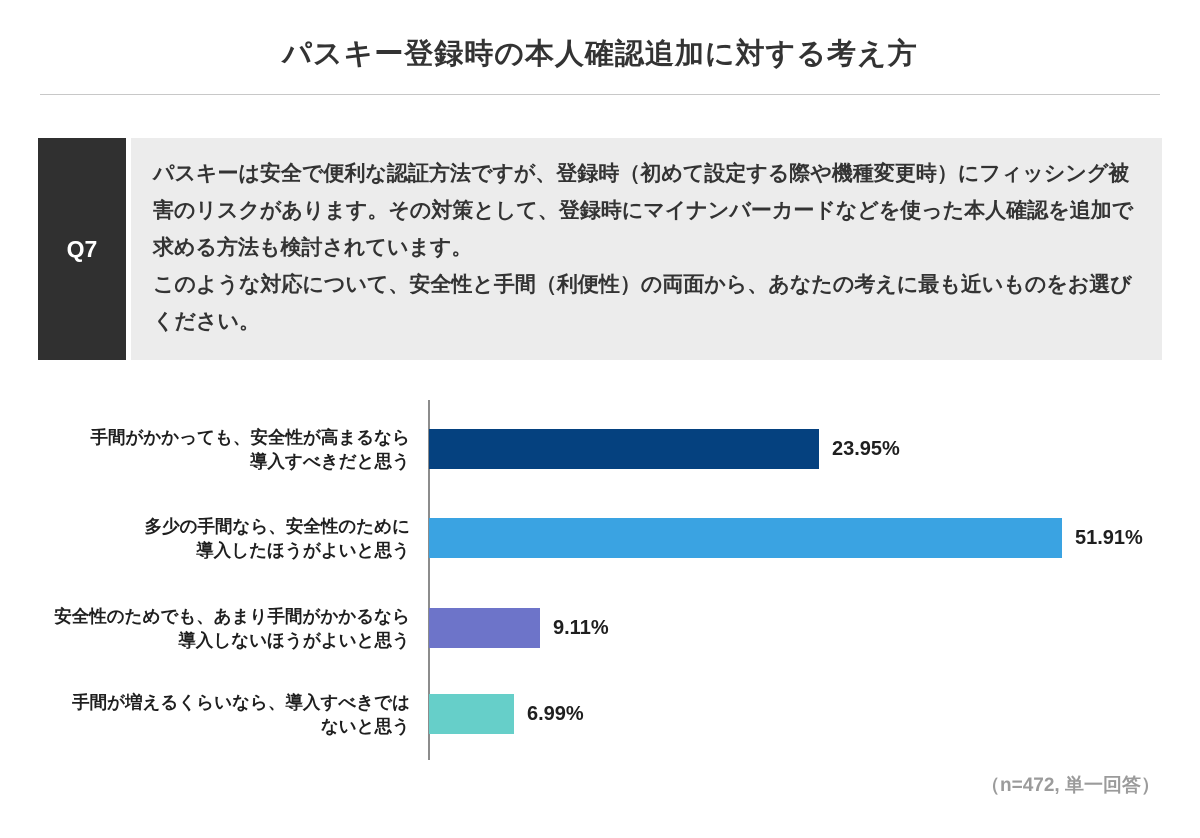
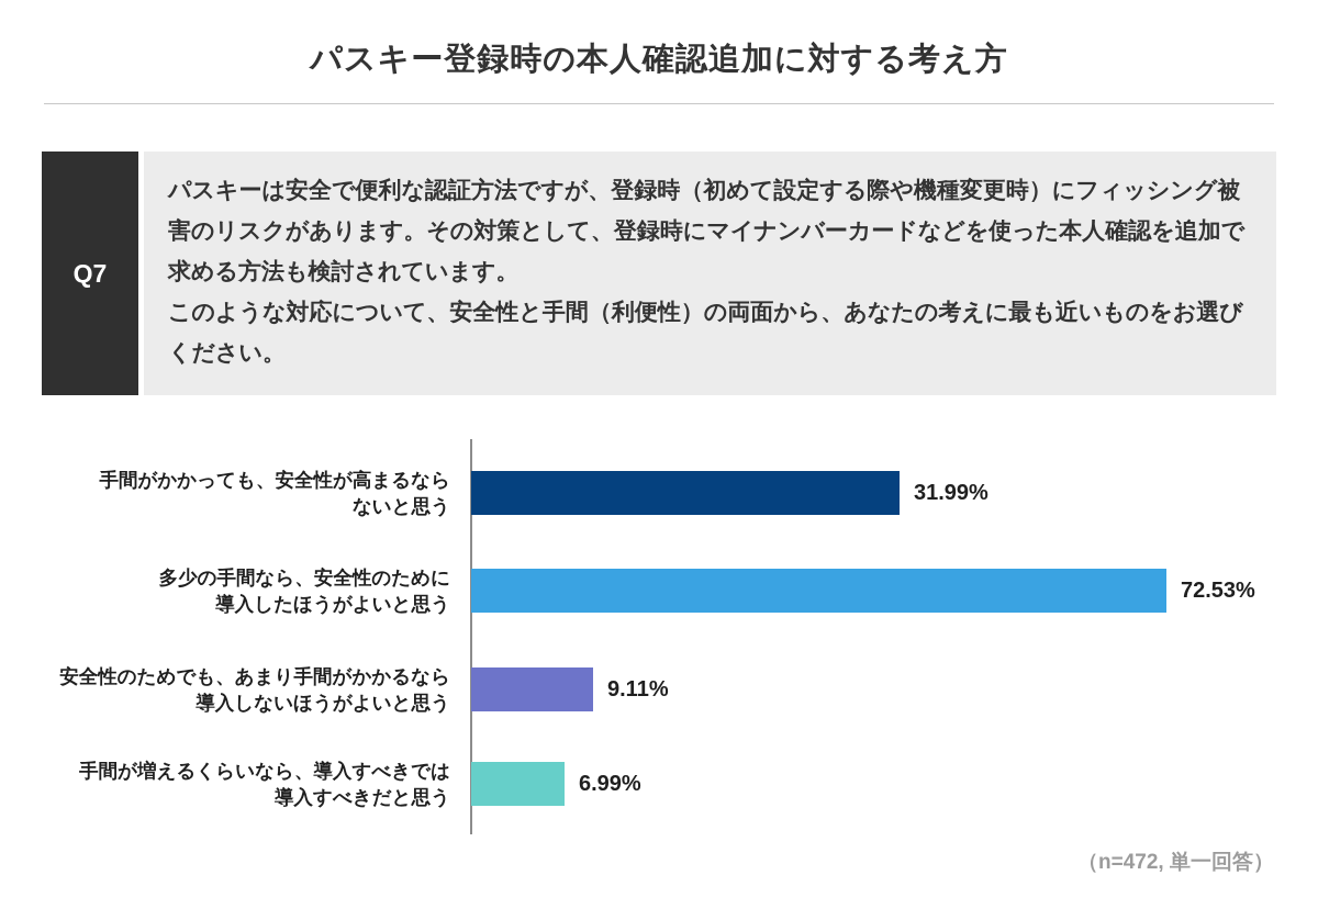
  パスキー登録時の本人確認追加に対する考え方
  Q7
  パスキーは安全で便利な認証方法ですが、登録時（初めて設定する際や機種変更時）にフィッシング被害のリスクがあります。その対策として、登録時にマイナンバーカードなどを使った本人確認を追加で求める方法も検討されています。
  このような対応について、安全性と手間（利便性）の両面から、あなたの考えに最も近いものをお選びください。
  手間がかかっても、安全性が高まるなら
- 導入すべきだと思う
+ ないと思う
- 23.95%
+ 31.99%
  多少の手間なら、安全性のために
  導入したほうがよいと思う
- 51.91%
+ 72.53%
  安全性のためでも、あまり手間がかかるなら
  導入しないほうがよいと思う
  9.11%
  手間が増えるくらいなら、導入すべきでは
- ないと思う
+ 導入すべきだと思う
  6.99%
  （n=472, 単一回答）
